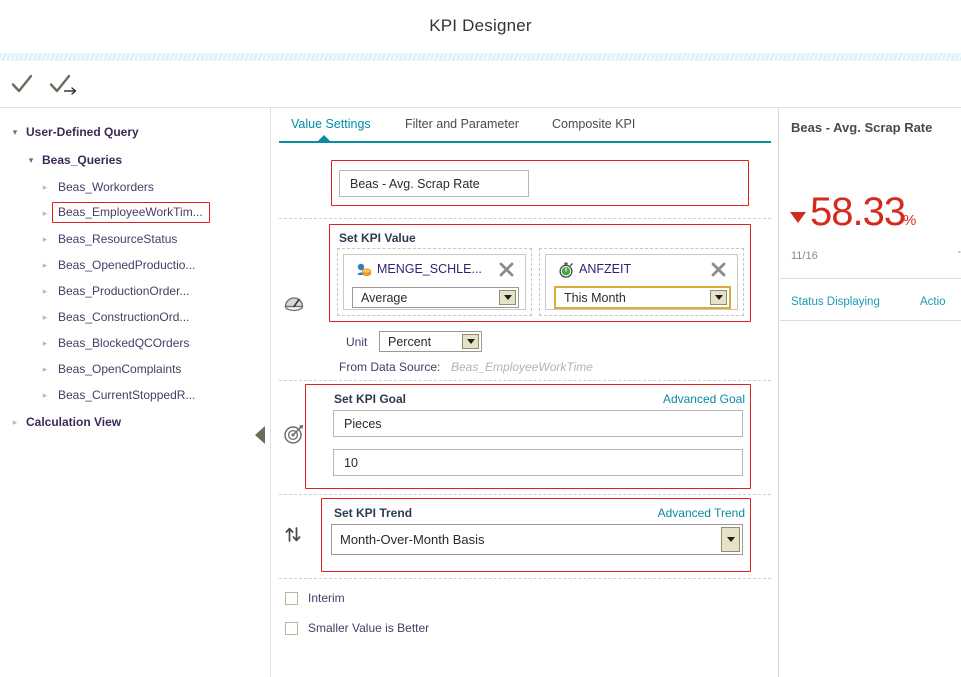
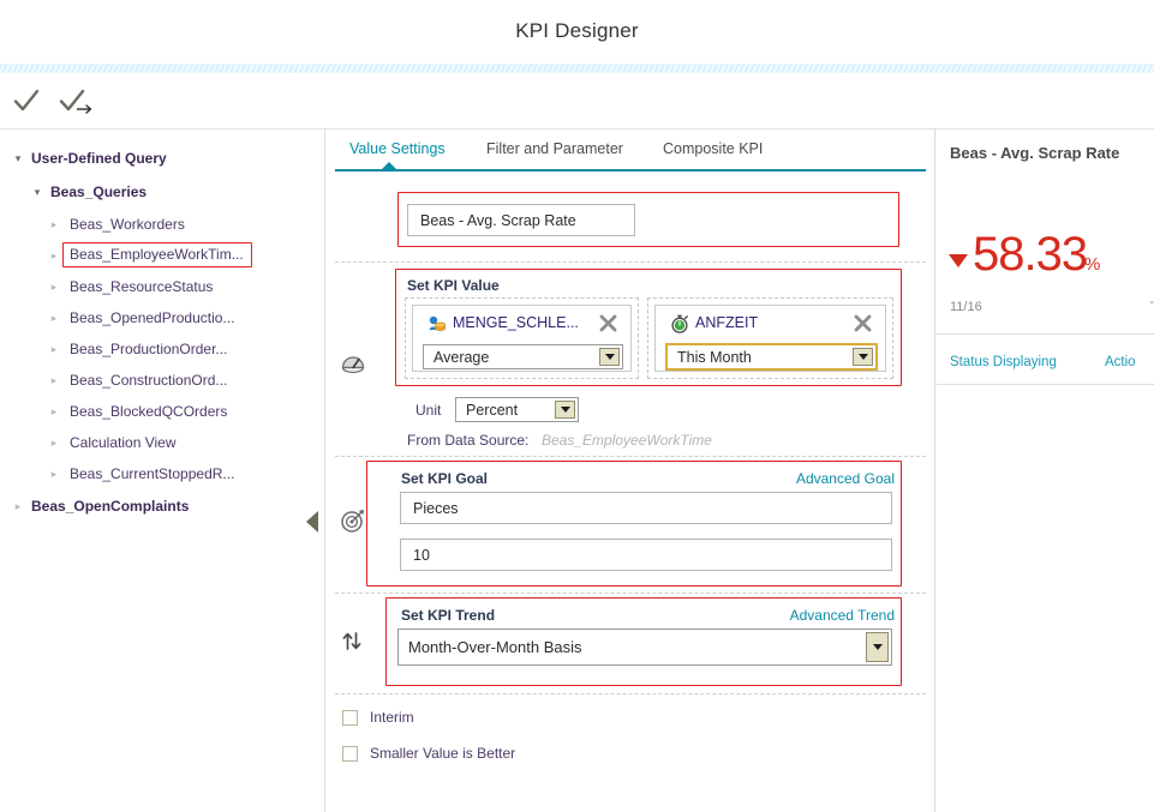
  KPI Designer
  ▾
  User-Defined Query
  ▾
  Beas_Queries
  ▸
  Beas_Workorders
  ▸
  Beas_EmployeeWorkTim...
  ▸
  Beas_ResourceStatus
  ▸
  Beas_OpenedProductio...
  ▸
  Beas_ProductionOrder...
  ▸
  Beas_ConstructionOrd...
  ▸
  Beas_BlockedQCOrders
  ▸
- Beas_OpenComplaints
+ Calculation View
  ▸
  Beas_CurrentStoppedR...
  ▸
- Calculation View
+ Beas_OpenComplaints
  Value Settings
  Filter and Parameter
  Composite KPI
  Beas - Avg. Scrap Rate
  Set KPI Value
  MENGE_SCHLE...
  Average
  ANFZEIT
  This Month
  Unit
  Percent
  From Data Source:
  Beas_EmployeeWorkTime
  Set KPI Goal
  Advanced Goal
  Pieces
  10
  Set KPI Trend
  Advanced Trend
  Month-Over-Month Basis
  Interim
  Smaller Value is Better
  Beas - Avg. Scrap Rate
  58.33
  %
  11/16
  -
  Status Displaying
  Actio
